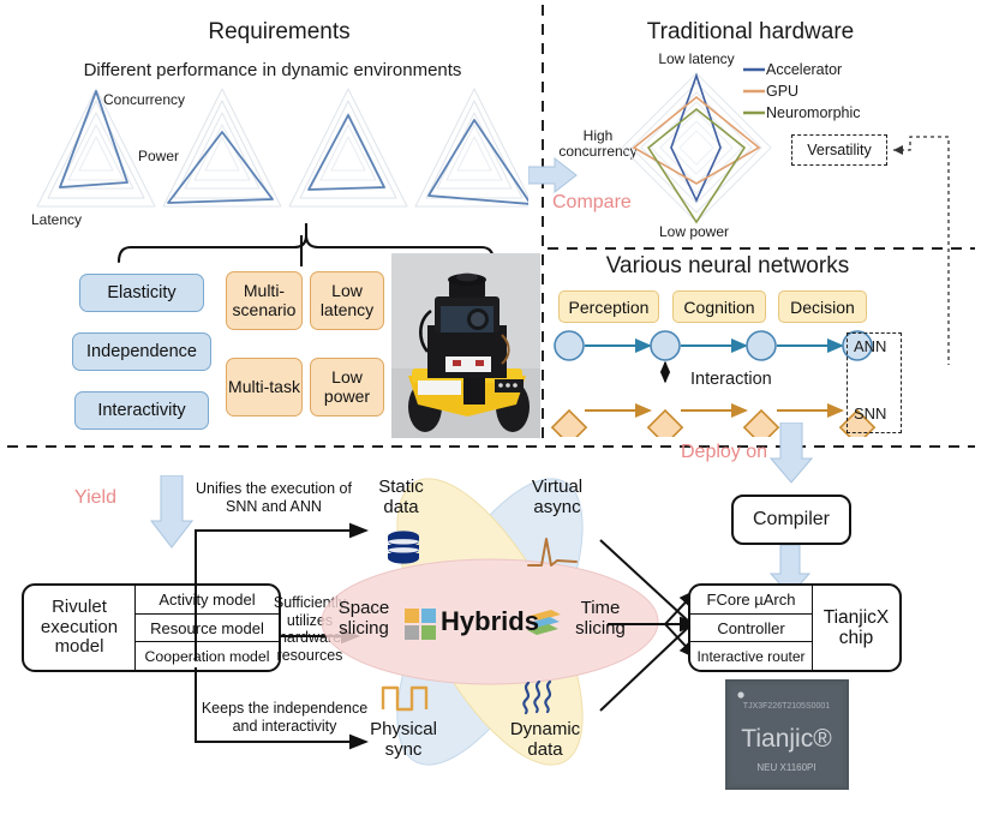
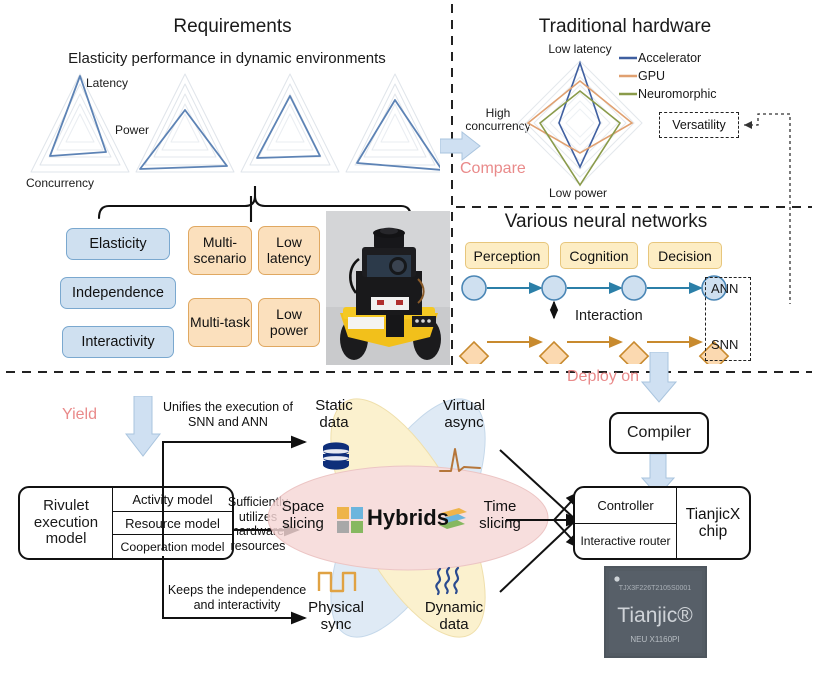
  Requirements
- Different performance in dynamic environments
+ Elasticity performance in dynamic environments
- Concurrency
+ Latency
  Power
- Latency
+ Concurrency
  Elasticity
  Independence
  Interactivity
  Multi-scenario
  Low latency
  Multi-task
  Low power
  Compare
  Traditional hardware
  Low latency
  High concurreny
  Low power
  Accelerator
  GPU
  Neuromorphic
  Versatility
  Various neural networks
  Perception
  Cognition
  Decision
  Interaction
  ANN
  SNN
  Deploy on
  Yield
  Rivulet execution model
  Activty model
  Resource model
  Cooperation model
  Unifies the execution of SNN and ANN
  Sufficiently utilizes hardware resources
  Keeps the independence and interactivity
  Static data
  Virtual async
  Space slicing
  Time slicing
  Physical sync
  Dynamic data
  Hybrids
  Compiler
- FCore µArch
  Controller
  Interactive router
  TianjicX chip
  Tianjic®
  NEU X1160PI
